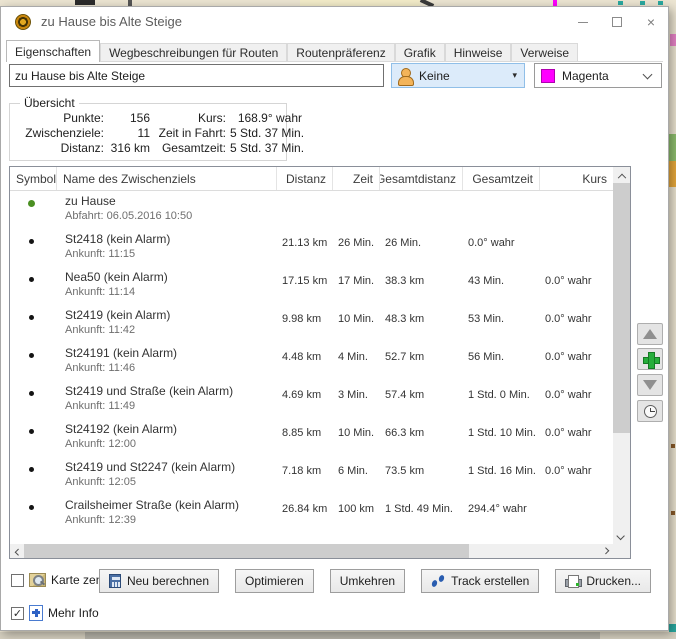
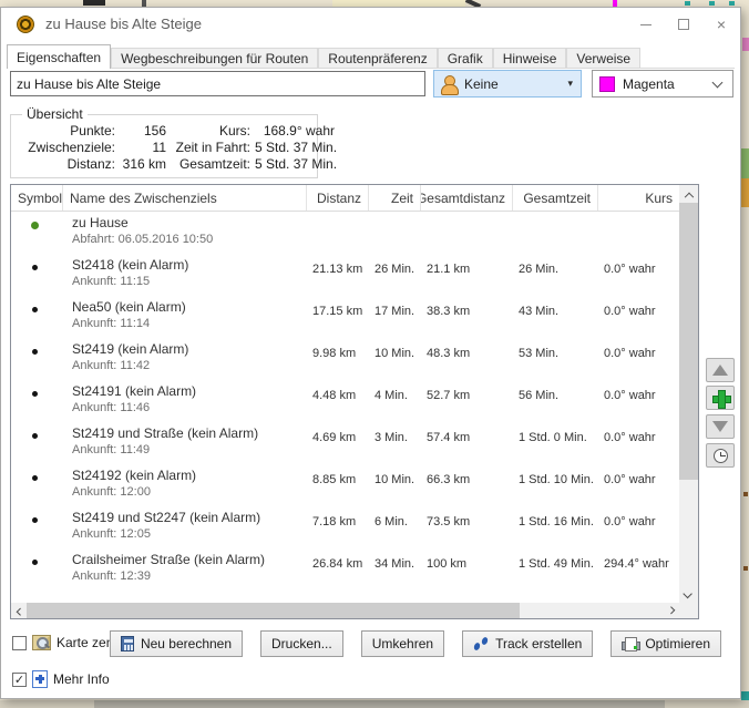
  zu Hause bis Alte Steige
  ×
  Eigenschaften
  Wegbeschreibungen für Routen
  Routenpräferenz
  Grafik
  Hinweise
  Verweise
  zu Hause bis Alte Steige
  Keine
  ▾
  Magenta
  Übersicht
  Punkte:
  156
  Kurs:
  168.9° wahr
  Zwischenziele:
  11
  Zeit in Fahrt:
  5 Std. 37 Min.
  Distanz:
  316 km
  Gesamtzeit:
  5 Std. 37 Min.
  Symbol
  Name des Zwischenziels
  Distanz
  Zeit
  Gesamtdistanz
  Gesamtzeit
  Kurs
  zu Hause
  Abfahrt: 06.05.2016 10:50
  St2418 (kein Alarm)
  Ankunft: 11:15
  21.13 km
  26 Min.
+ 21.1 km
  26 Min.
  0.0° wahr
  Nea50 (kein Alarm)
  Ankunft: 11:14
  17.15 km
  17 Min.
  38.3 km
  43 Min.
  0.0° wahr
  St2419 (kein Alarm)
  Ankunft: 11:42
  9.98 km
  10 Min.
  48.3 km
  53 Min.
  0.0° wahr
  St24191 (kein Alarm)
  Ankunft: 11:46
  4.48 km
  4 Min.
  52.7 km
  56 Min.
  0.0° wahr
  St2419 und Straße (kein Alarm)
  Ankunft: 11:49
  4.69 km
  3 Min.
  57.4 km
  1 Std. 0 Min.
  0.0° wahr
  St24192 (kein Alarm)
  Ankunft: 12:00
  8.85 km
  10 Min.
  66.3 km
  1 Std. 10 Min.
  0.0° wahr
  St2419 und St2247 (kein Alarm)
  Ankunft: 12:05
  7.18 km
  6 Min.
  73.5 km
  1 Std. 16 Min.
  0.0° wahr
  Crailsheimer Straße (kein Alarm)
  Ankunft: 12:39
  26.84 km
+ 34 Min.
  100 km
  1 Std. 49 Min.
  294.4° wahr
  ✓
  Mehr Info
  Neu berechnen
- Optimieren
+ Drucken...
  Umkehren
  Track erstellen
- Drucken...
+ Optimieren
